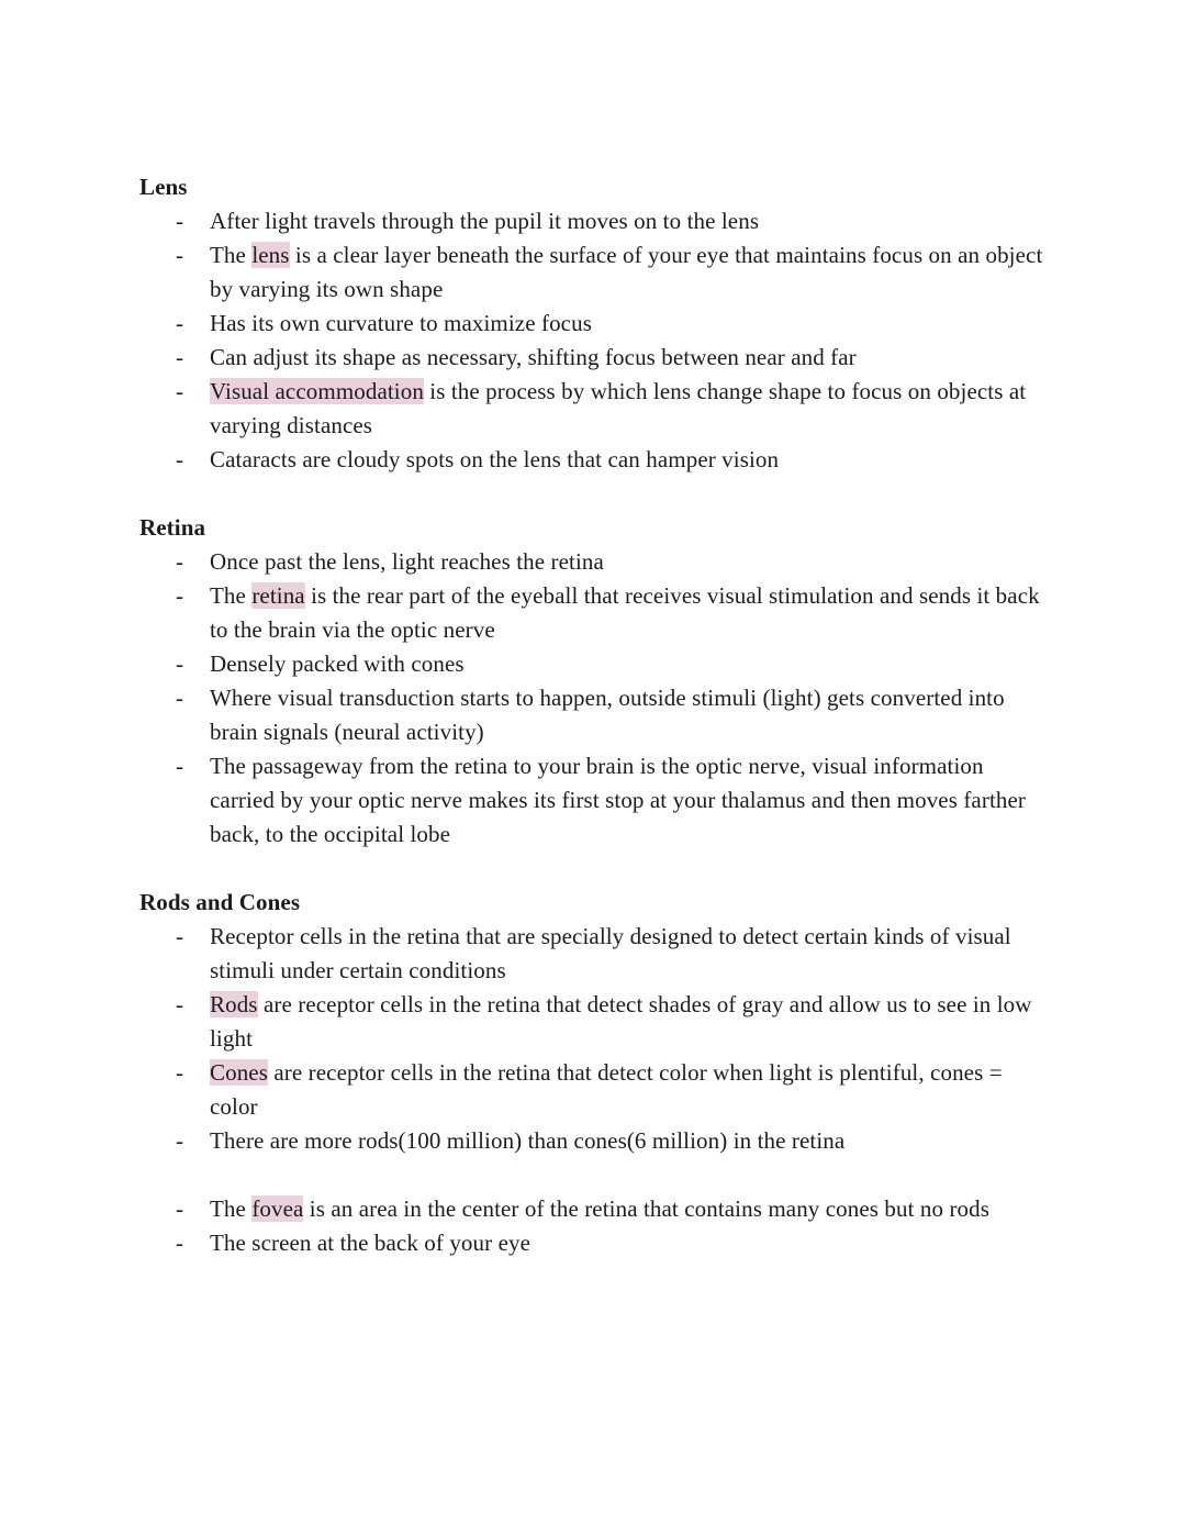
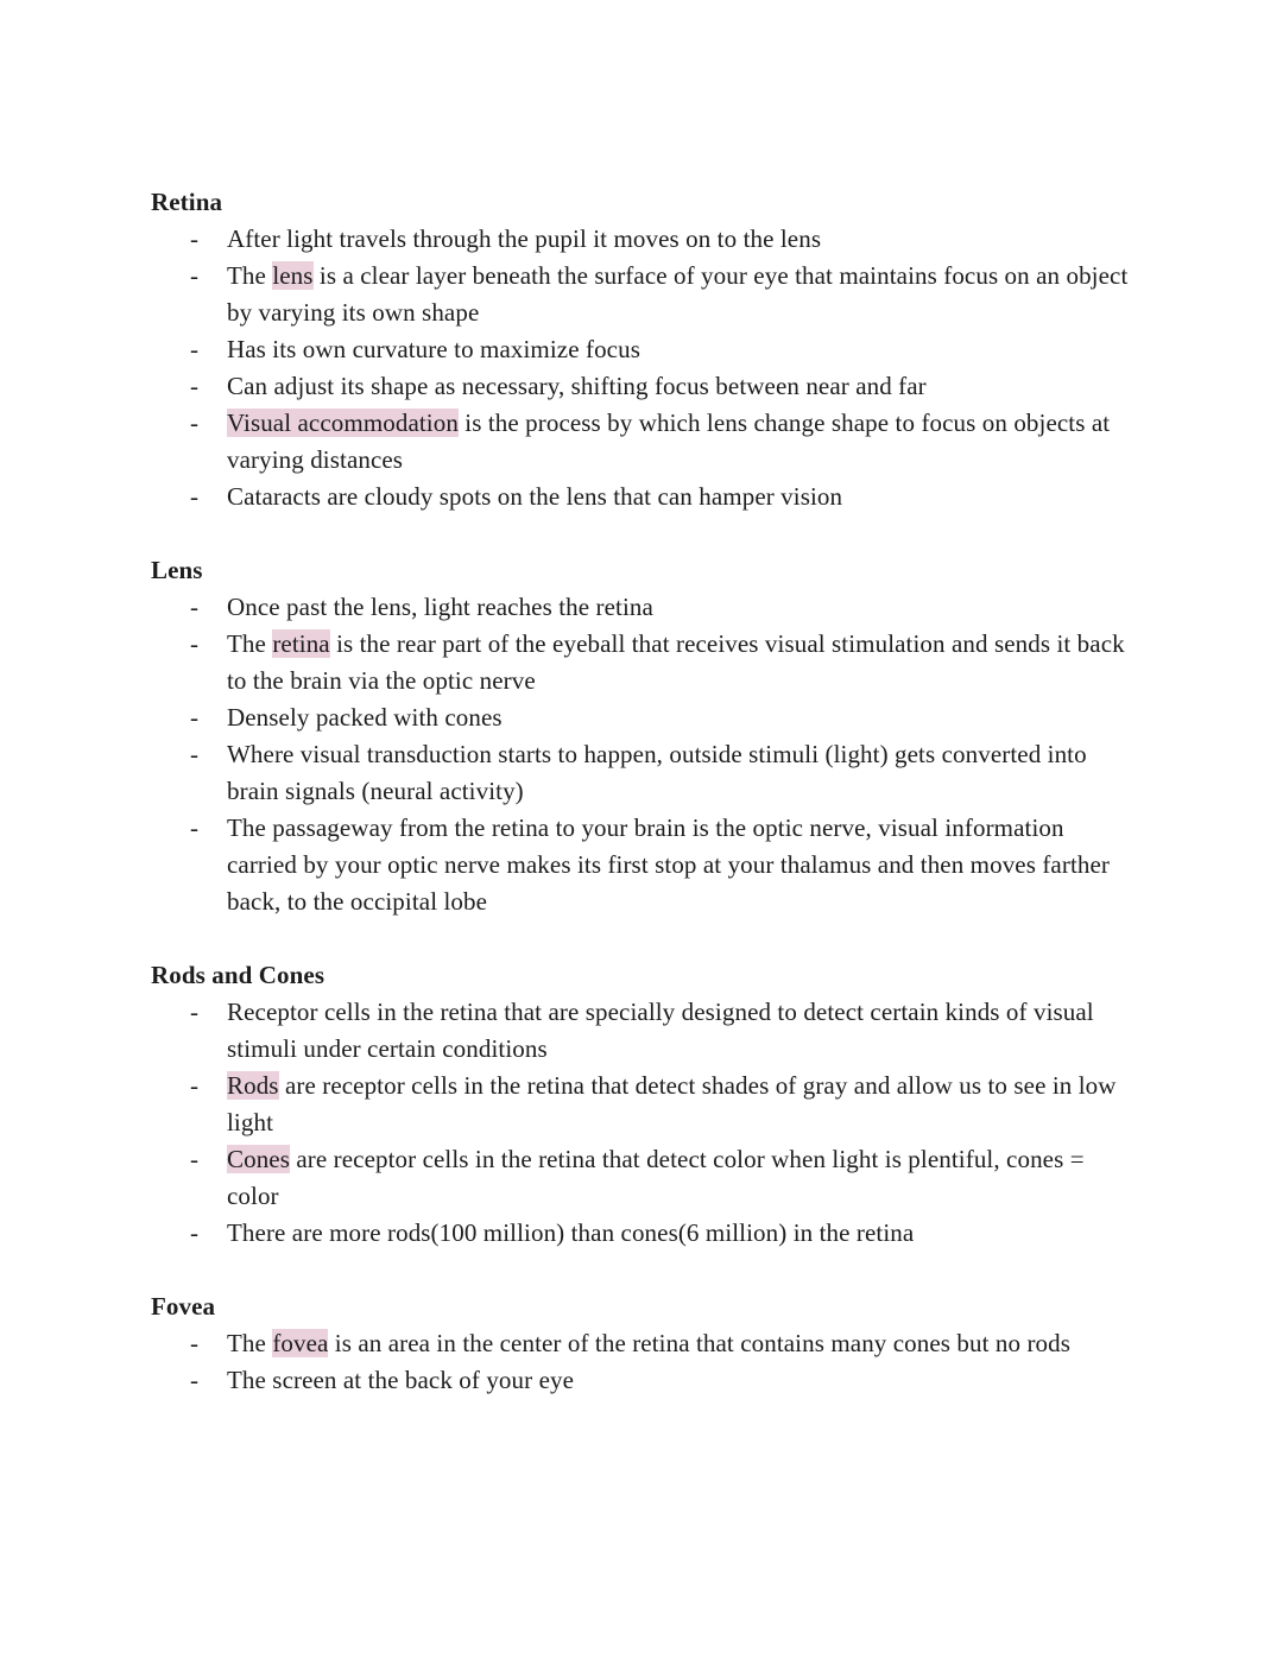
- Lens
+ Retina
  -
  After light travels through the pupil it moves on to the lens
  -
  The lens is a clear layer beneath the surface of your eye that maintains focus on an object by varying its own shape
  -
  Has its own curvature to maximize focus
  -
  Can adjust its shape as necessary, shifting focus between near and far
  -
  Visual accommodation is the process by which lens change shape to focus on objects at varying distances
  -
  Cataracts are cloudy spots on the lens that can hamper vision
- Retina
+ Lens
  -
  Once past the lens, light reaches the retina
  -
  The retina is the rear part of the eyeball that receives visual stimulation and sends it back to the brain via the optic nerve
  -
  Densely packed with cones
  -
  Where visual transduction starts to happen, outside stimuli (light) gets converted into brain signals (neural activity)
  -
  The passageway from the retina to your brain is the optic nerve, visual information carried by your optic nerve makes its first stop at your thalamus and then moves farther back, to the occipital lobe
  Rods and Cones
  -
  Receptor cells in the retina that are specially designed to detect certain kinds of visual stimuli under certain conditions
  -
  Rods are receptor cells in the retina that detect shades of gray and allow us to see in low light
  -
  Cones are receptor cells in the retina that detect color when light is plentiful, cones = color
  -
  There are more rods(100 million) than cones(6 million) in the retina
+ Fovea
  -
  The fovea is an area in the center of the retina that contains many cones but no rods
  -
  The screen at the back of your eye
